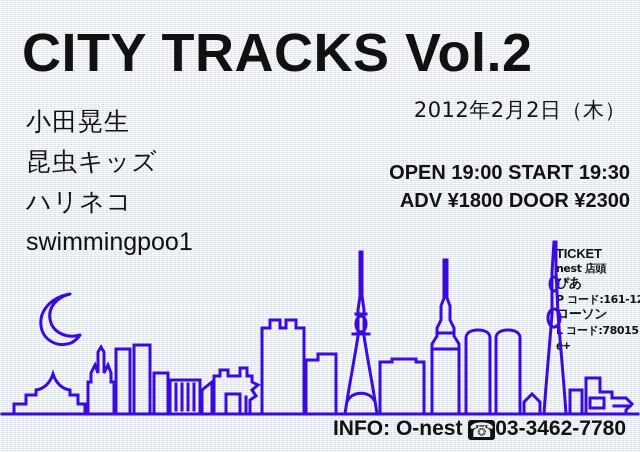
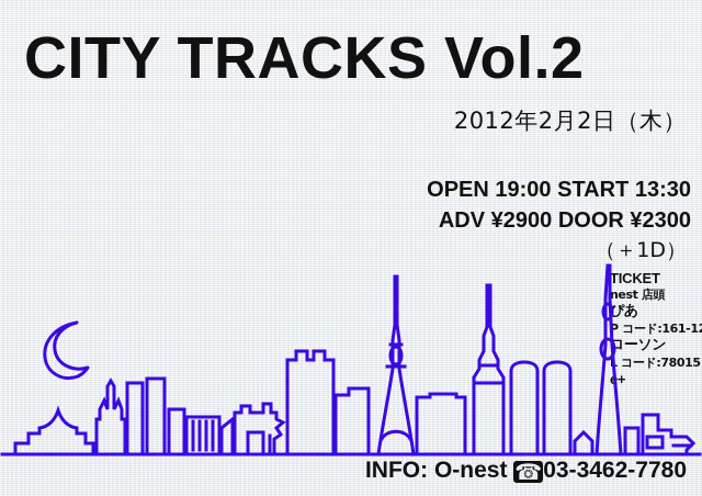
  CITY TRACKS Vol.2
- 小田晃生
- 昆虫キッズ
- ハリネコ
- swimmingpoo1
  2012年2月2日（木）
- OPEN 19:00 START 19:30
+ OPEN 19:00 START 13:30
- ADV ¥1800 DOOR ¥2300
+ ADV ¥2900 DOOR ¥2300
+ （＋1D）
  TICKET
  nest 店頭
  ぴあ
  P コード:161-1
  ローソン
  コード:78015
  INFO: O-nest ☎03-3462-7780
